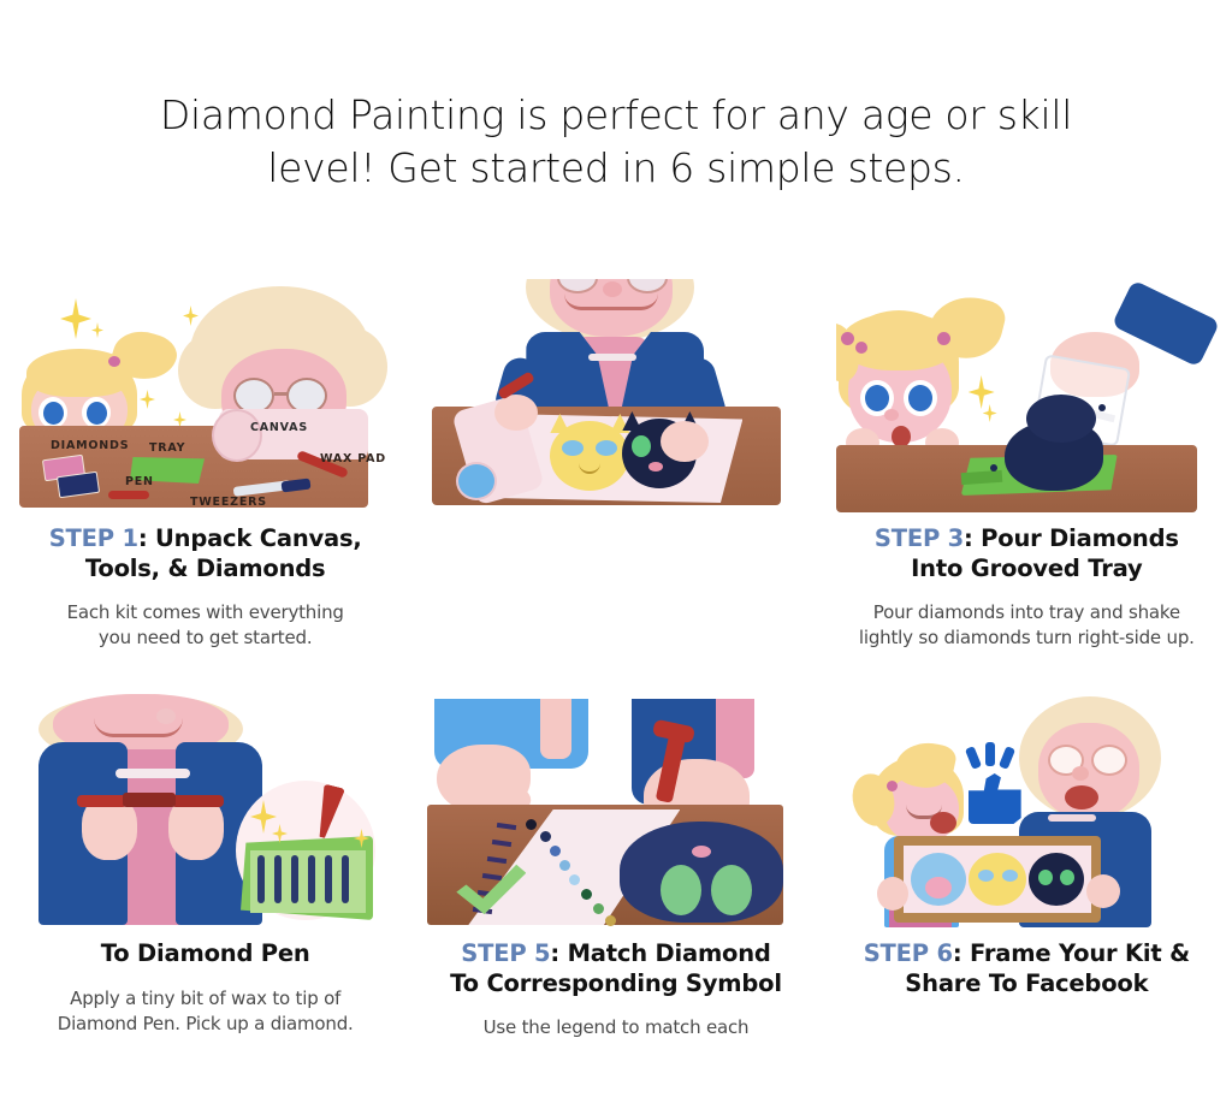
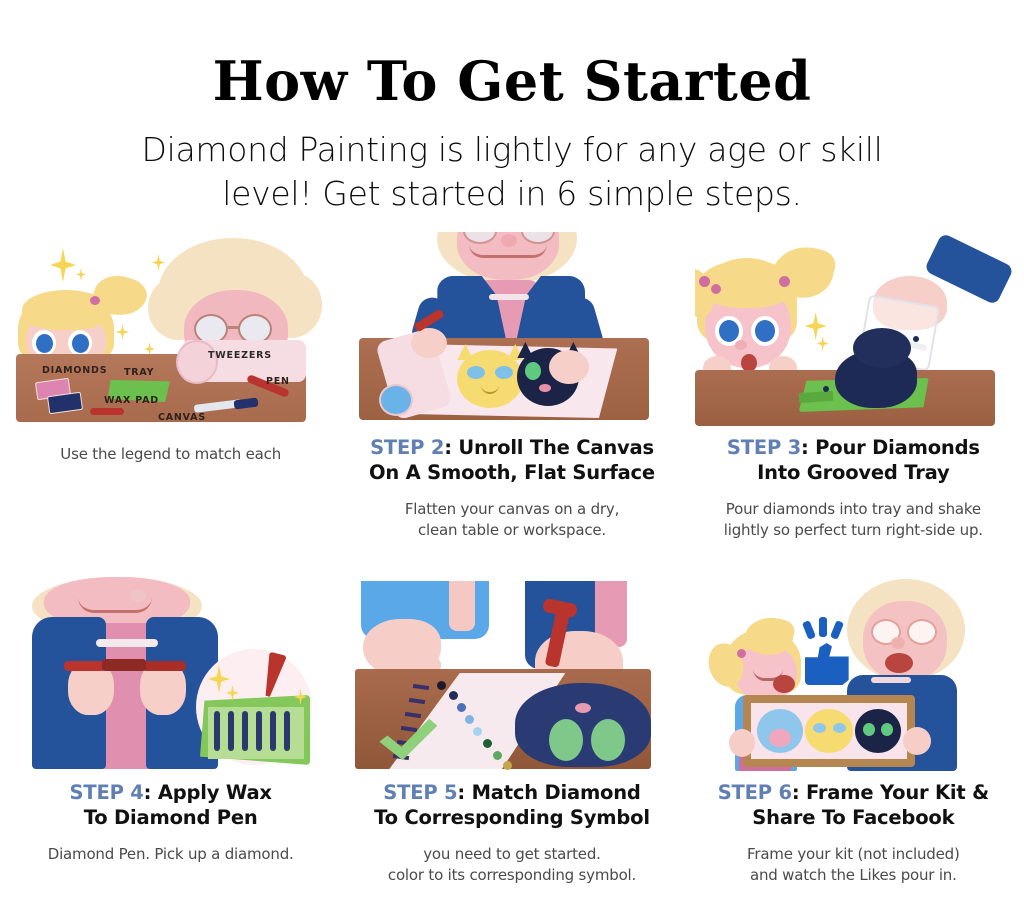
+ How To Get Started
- Diamond Painting is perfect for any age or skill
+ Diamond Painting is lightly for any age or skill
  level! Get started in 6 simple steps.
- CANVAS
+ TWEEZERS
  DIAMONDS
  TRAY
- PEN
+ WAX PAD
- TWEEZERS
+ CANVAS
- WAX PAD
+ PEN
- STEP 1: Unpack Canvas,
- Tools, & Diamonds
- Each kit comes with everything
- you need to get started.
+ Use the legend to match each
+ STEP 2: Unroll The Canvas
+ On A Smooth, Flat Surface
+ Flatten your canvas on a dry,
+ clean table or workspace.
  STEP 3: Pour Diamonds
  Into Grooved Tray
  Pour diamonds into tray and shake
- lightly so diamonds turn right-side up.
+ lightly so perfect turn right-side up.
+ STEP 4: Apply Wax
  To Diamond Pen
- Apply a tiny bit of wax to tip of
  Diamond Pen. Pick up a diamond.
  STEP 5: Match Diamond
  To Corresponding Symbol
- Use the legend to match each
+ you need to get started.
+ color to its corresponding symbol.
  STEP 6: Frame Your Kit &
  Share To Facebook
+ Frame your kit (not included)
+ and watch the Likes pour in.
